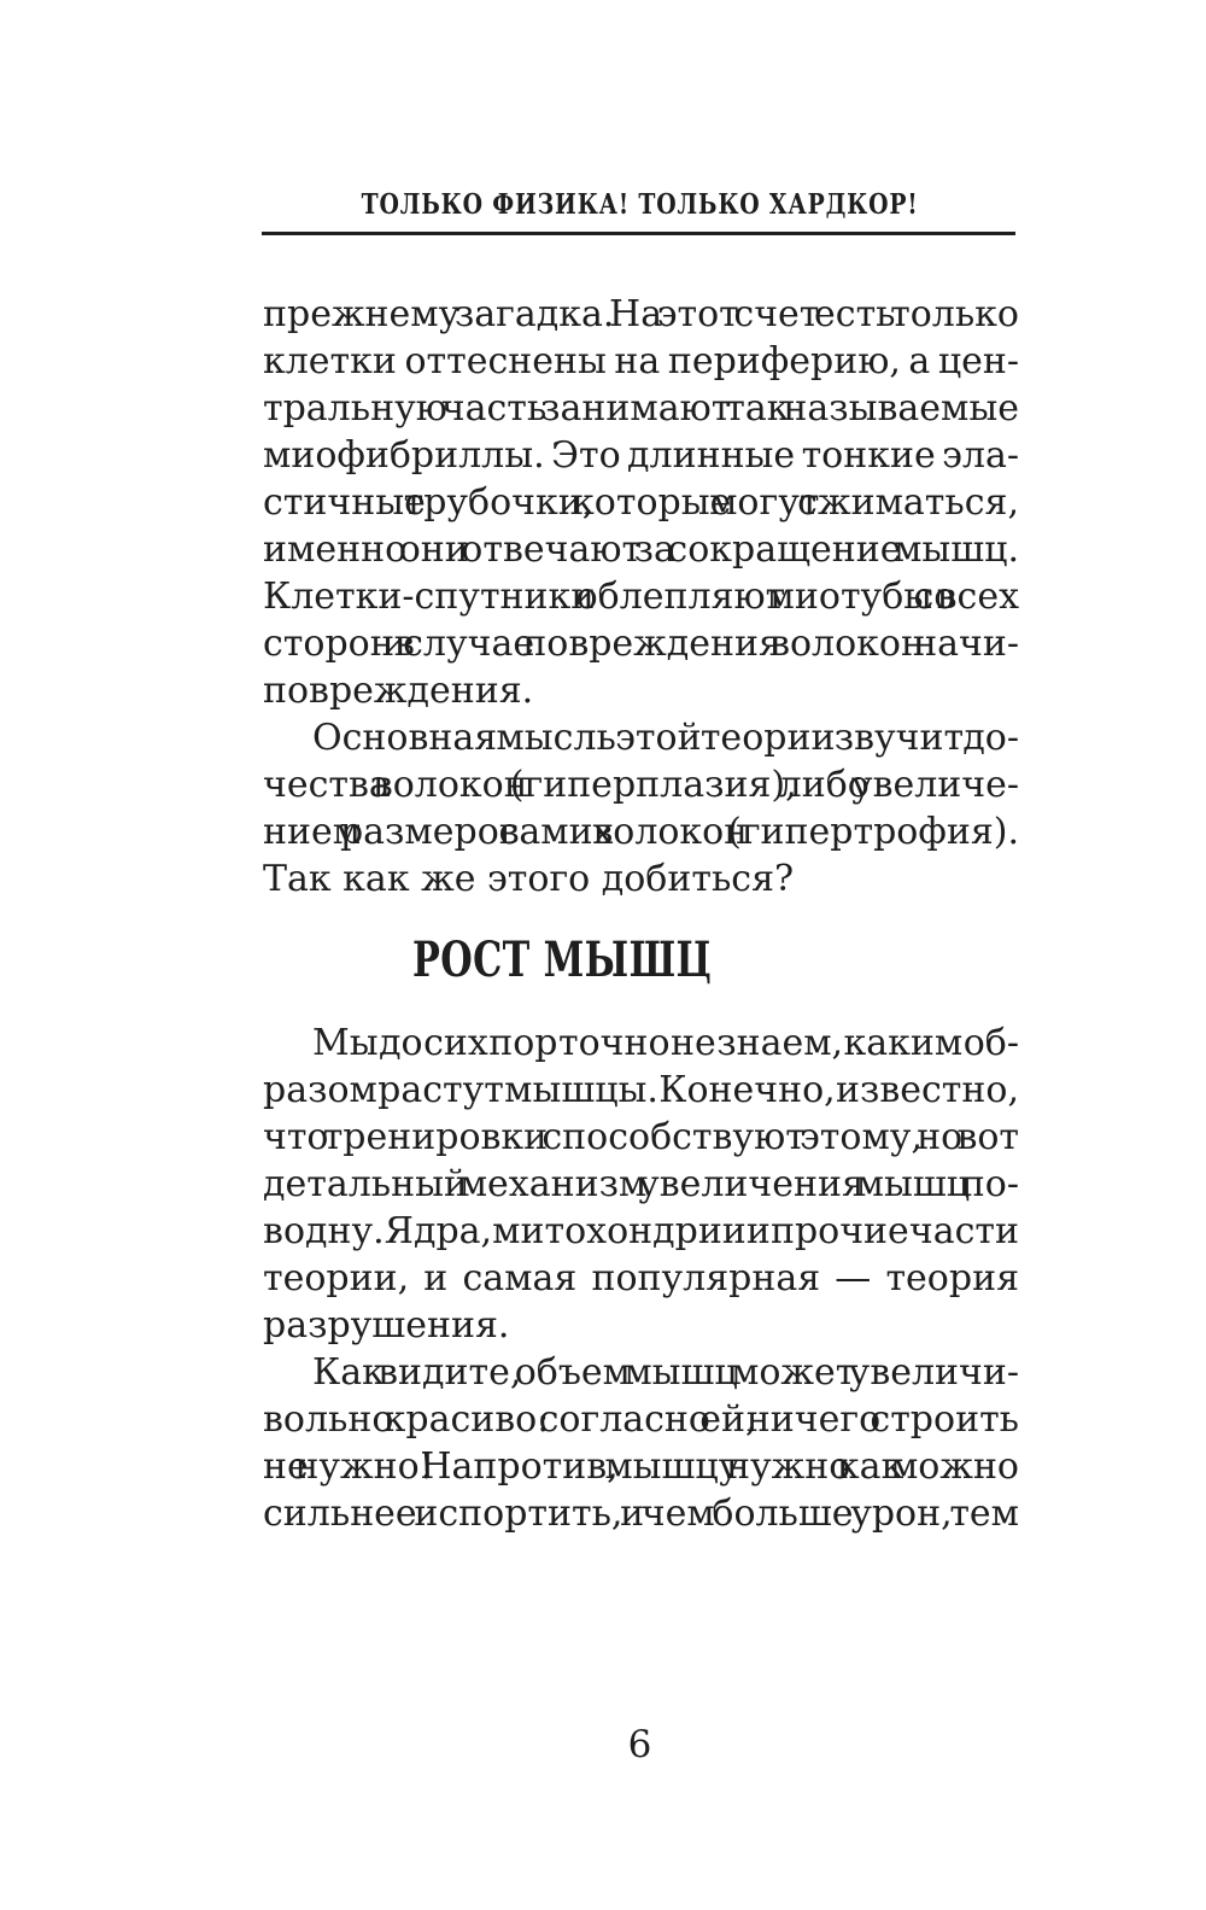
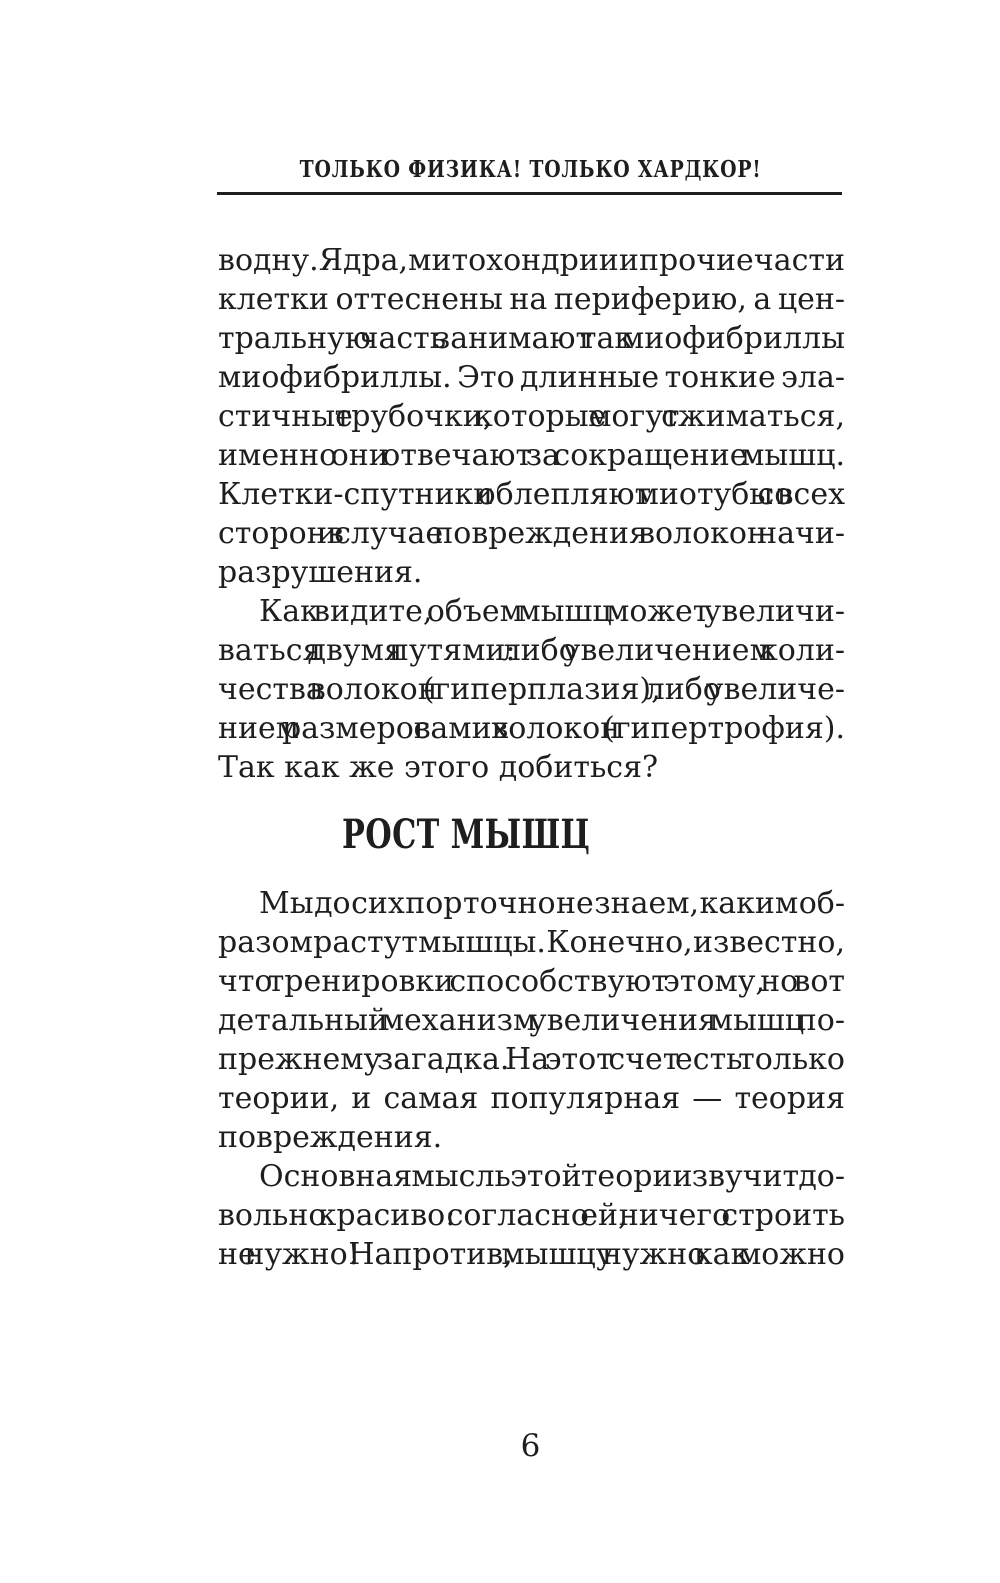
  ТОЛЬКО ФИЗИКА! ТОЛЬКО ХАРДКОР!
- прежнему загадка. На этот счет есть только
+ в одну. Ядра, митохондрии и прочие части
  клетки оттеснены на периферию, а цен-
- тральную часть занимают так называемые
+ тральную часть занимают так миофибриллы
  миофибриллы. Это длинные тонкие эла-
  стичные трубочки, которые могут сжиматься,
  именно они отвечают за сокращение мышц.
  Клетки-спутники облепляют миотубы со всех
  сторон и в случае повреждения волокон начи-
- повреждения.
+ разрушения.
- Основная мысль этой теории звучит до-
+ Как видите, объем мышц может увеличи-
+ ваться двумя путями: либо увеличением коли-
  чества волокон (гиперплазия), либо увеличе-
  нием размеров самих волокон (гипертрофия).
  Так как же этого добиться?
  РОСТ МЫШЦ
  Мы до сих пор точно не знаем, каким об-
  разом растут мышцы. Конечно, известно,
  что тренировки способствуют этому, но вот
  детальный механизм увеличения мышц по-
- в одну. Ядра, митохондрии и прочие части
+ прежнему загадка. На этот счет есть только
  теории, и самая популярная — теория
- разрушения.
+ повреждения.
- Как видите, объем мышц может увеличи-
+ Основная мысль этой теории звучит до-
  вольно красиво: согласно ей, ничего строить
  не нужно! Напротив, мышцу нужно как можно
- сильнее испортить, и чем больше урон, тем
  6
